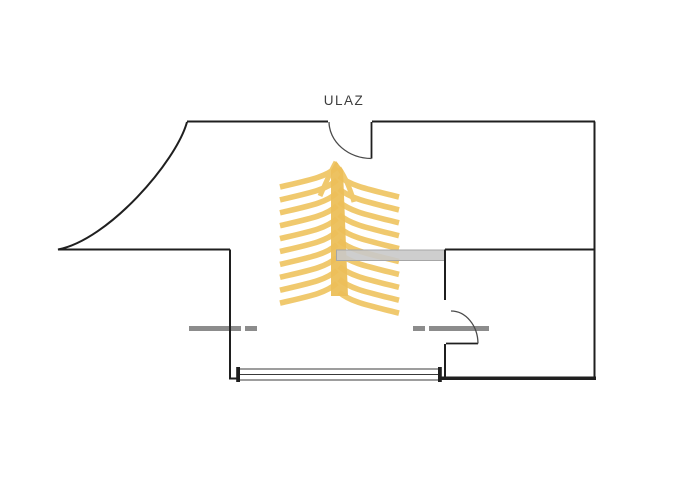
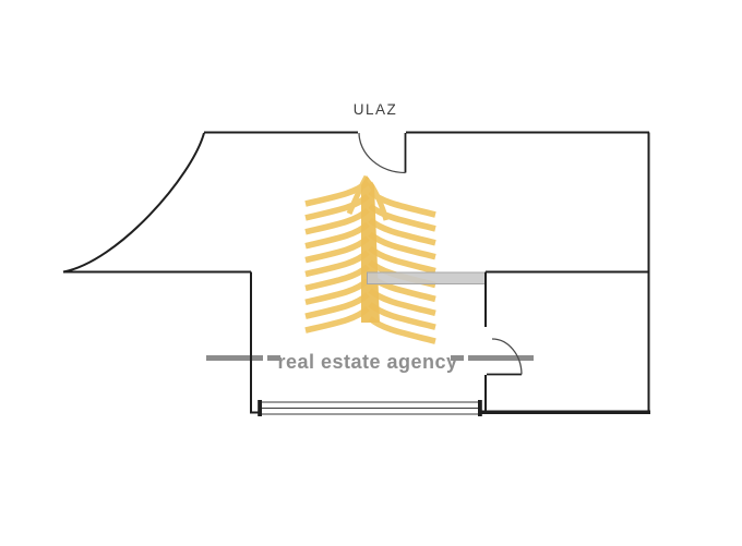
+ real estate agency
  ULAZ
